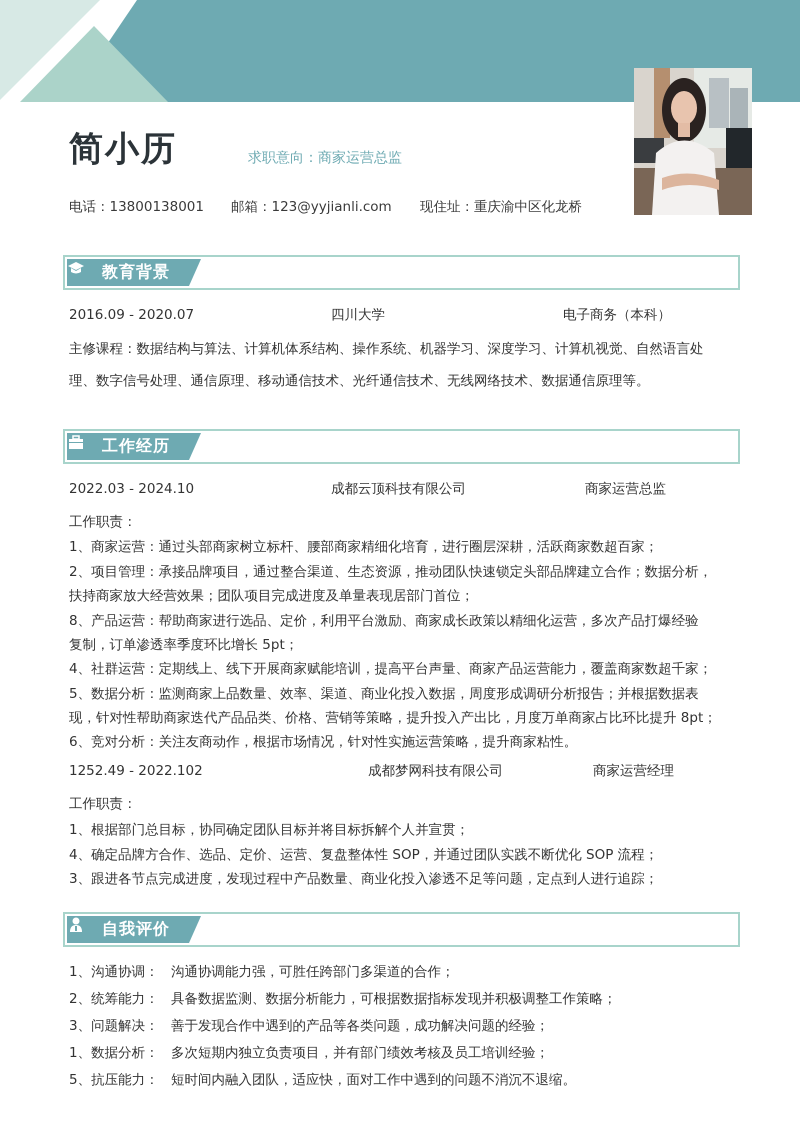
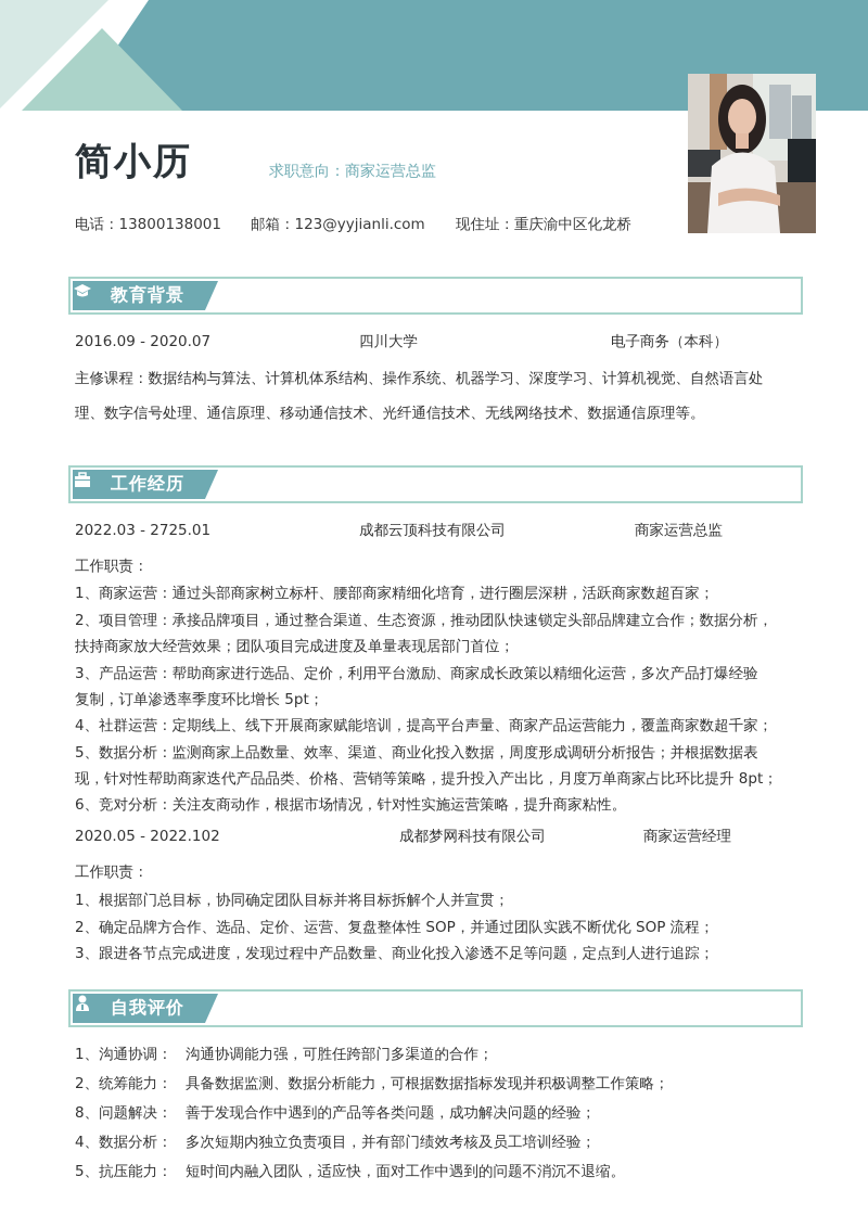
  简小历
  求职意向：商家运营总监
  电话：13800138001
  邮箱：123@yyjianli.com
  现住址：重庆渝中区化龙桥
  教育背景
  2016.09 - 2020.07
  四川大学
  电子商务（本科）
  主修课程：数据结构与算法、计算机体系结构、操作系统、机器学习、深度学习、计算机视觉、自然语言处
  理、数字信号处理、通信原理、移动通信技术、光纤通信技术、无线网络技术、数据通信原理等。
  工作经历
- 2022.03 - 2024.10
+ 2022.03 - 2725.01
  成都云顶科技有限公司
  商家运营总监
  工作职责：
  1、商家运营：通过头部商家树立标杆、腰部商家精细化培育，进行圈层深耕，活跃商家数超百家；
  2、项目管理：承接品牌项目，通过整合渠道、生态资源，推动团队快速锁定头部品牌建立合作；数据分析，
  扶持商家放大经营效果；团队项目完成进度及单量表现居部门首位；
- 8、产品运营：帮助商家进行选品、定价，利用平台激励、商家成长政策以精细化运营，多次产品打爆经验
+ 3、产品运营：帮助商家进行选品、定价，利用平台激励、商家成长政策以精细化运营，多次产品打爆经验
  复制，订单渗透率季度环比增长 5pt；
  4、社群运营：定期线上、线下开展商家赋能培训，提高平台声量、商家产品运营能力，覆盖商家数超千家；
  5、数据分析：监测商家上品数量、效率、渠道、商业化投入数据，周度形成调研分析报告；并根据数据表
  现，针对性帮助商家迭代产品品类、价格、营销等策略，提升投入产出比，月度万单商家占比环比提升 8pt；
  6、竞对分析：关注友商动作，根据市场情况，针对性实施运营策略，提升商家粘性。
- 1252.49 - 2022.102
+ 2020.05 - 2022.102
  成都梦网科技有限公司
  商家运营经理
  工作职责：
  1、根据部门总目标，协同确定团队目标并将目标拆解个人并宣贯；
- 4、确定品牌方合作、选品、定价、运营、复盘整体性 SOP，并通过团队实践不断优化 SOP 流程；
+ 2、确定品牌方合作、选品、定价、运营、复盘整体性 SOP，并通过团队实践不断优化 SOP 流程；
  3、跟进各节点完成进度，发现过程中产品数量、商业化投入渗透不足等问题，定点到人进行追踪；
  自我评价
  1、沟通协调：
  沟通协调能力强，可胜任跨部门多渠道的合作；
  2、统筹能力：
  具备数据监测、数据分析能力，可根据数据指标发现并积极调整工作策略；
- 3、问题解决：
+ 8、问题解决：
  善于发现合作中遇到的产品等各类问题，成功解决问题的经验；
- 1、数据分析：
+ 4、数据分析：
  多次短期内独立负责项目，并有部门绩效考核及员工培训经验；
  5、抗压能力：
  短时间内融入团队，适应快，面对工作中遇到的问题不消沉不退缩。
